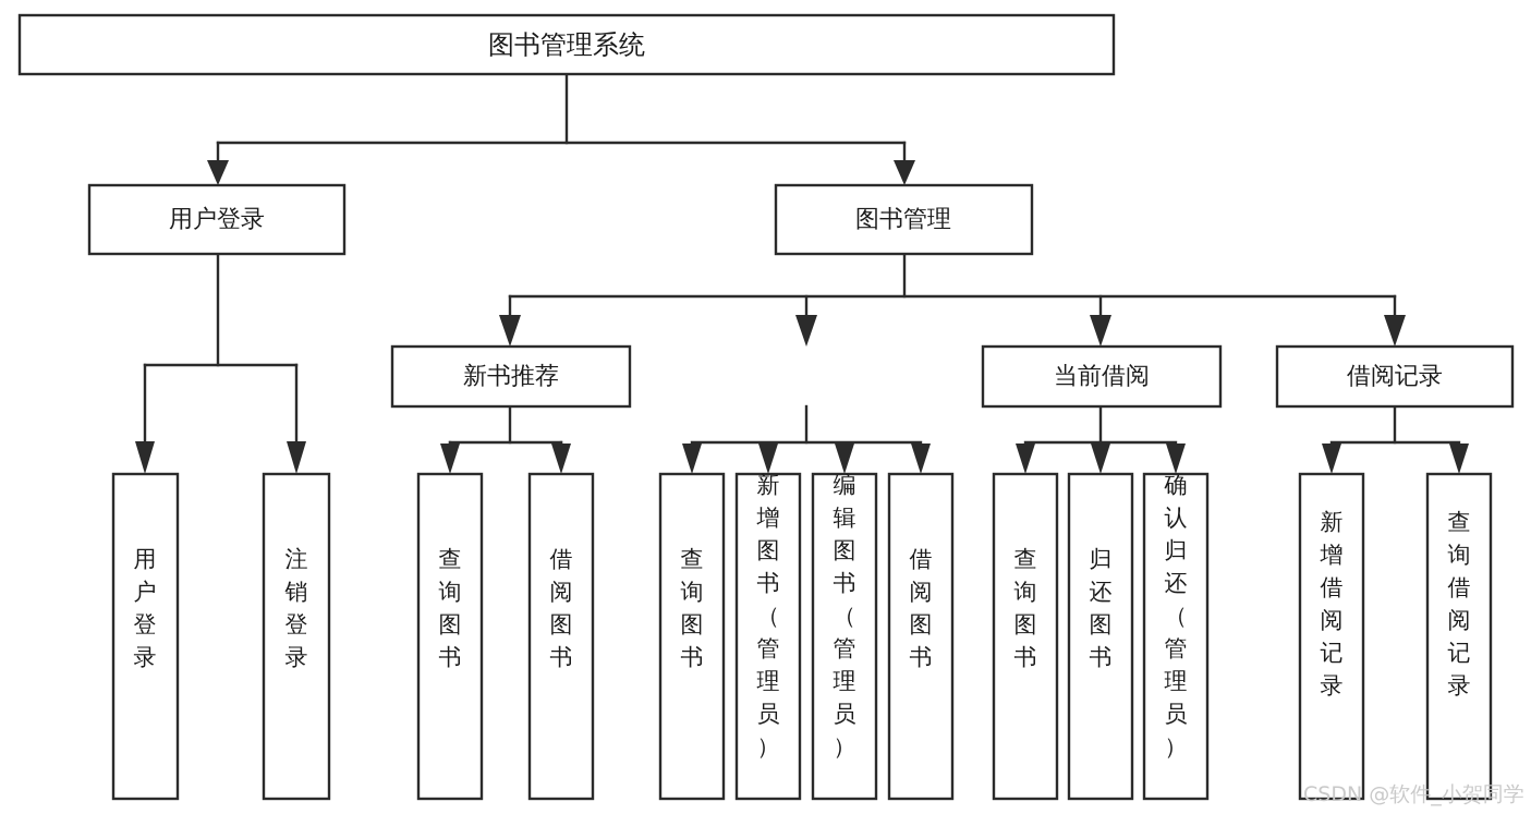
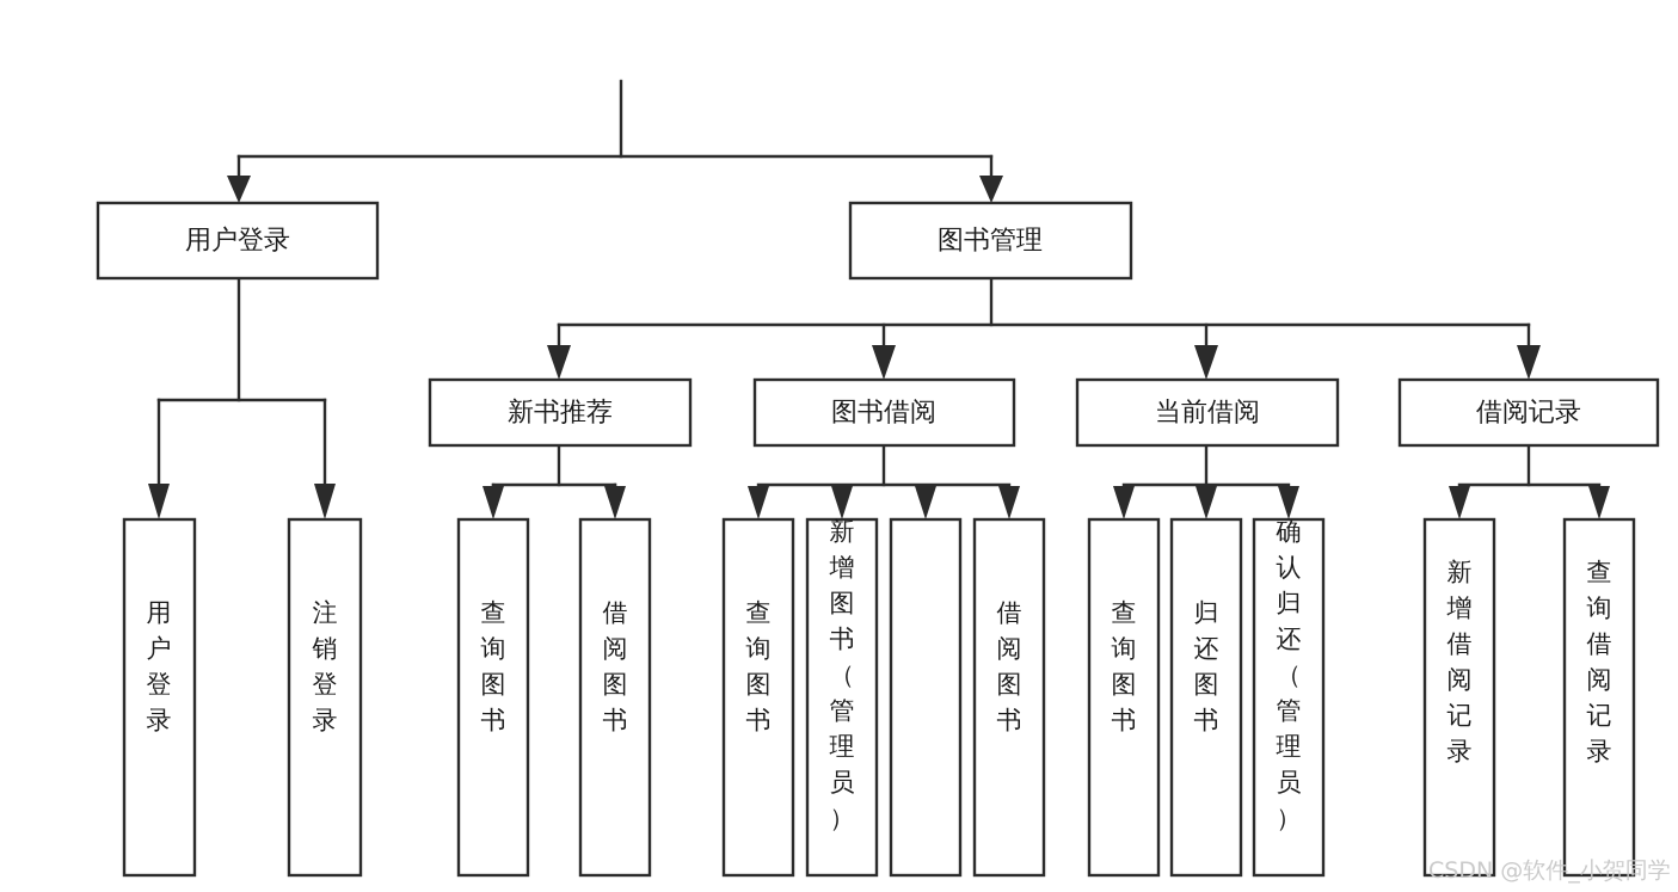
- 图书管理系统
  用户登录
  图书管理
  新书推荐
+ 图书借阅
  当前借阅
  借阅记录
  用户登录
  注销登录
  查询图书
  借阅图书
  查询图书
  新增图书（管理员）
- 编辑图书（管理员）
  借阅图书
  查询图书
  归还图书
  确认归还（管理员）
  新增借阅记录
  查询借阅记录
  CSDN @软件_小贺同学
